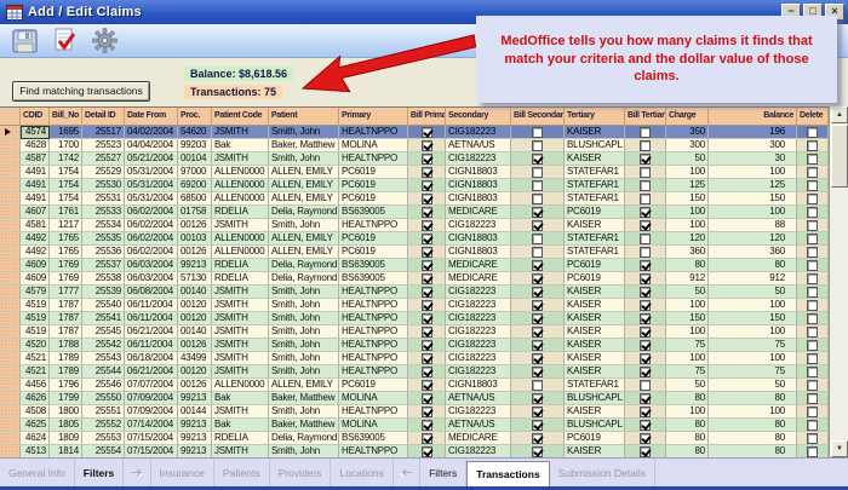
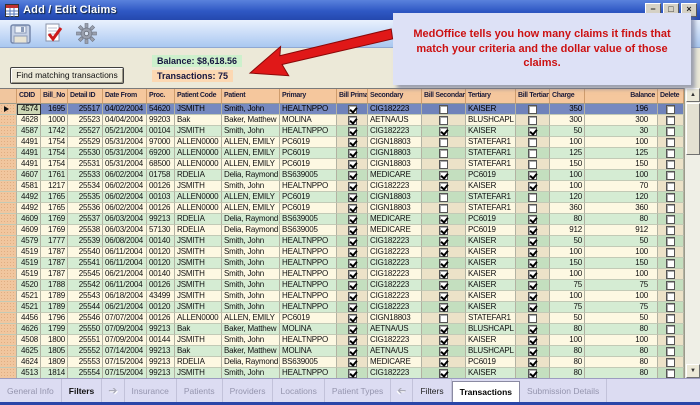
  Add / Edit Claims
  −
  □
  ×
  Find matching transactions
  Balance: $8,618.56
  Transactions: 75
  MedOffice tells you how many claims it finds that match your criteria and the dollar value of those claims.
  4574
  1695
  25517
  04/02/2004
  54620
  JSMITH
  Smith, John
  HEALTNPPO
  CIG182223
  KAISER
  350
  196
  4628
- 1700
+ 1000
  25523
  04/04/2004
  99203
  Bak
  Baker, Matthew
  MOLINA
  AETNA/US
  BLUSHCAPL
  300
  300
  4587
  1742
  25527
  05/21/2004
  00104
  JSMITH
  Smith, John
  HEALTNPPO
  CIG182223
  KAISER
  50
  30
  4491
  1754
  25529
  05/31/2004
  97000
  ALLEN0000
  ALLEN, EMILY
  PC6019
  CIGN18803
  STATEFAR1
  100
  100
  4491
  1754
  25530
  05/31/2004
  69200
  ALLEN0000
  ALLEN, EMILY
  PC6019
  CIGN18803
  STATEFAR1
  125
  125
  4491
  1754
  25531
  05/31/2004
  68500
  ALLEN0000
  ALLEN, EMILY
  PC6019
  CIGN18803
  STATEFAR1
  150
  150
  4607
  1761
  25533
  06/02/2004
  01758
  RDELIA
  Delia, Raymond
  BS639005
  MEDICARE
  PC6019
  100
  100
  4581
  1217
  25534
  06/02/2004
  00126
  JSMITH
  Smith, John
  HEALTNPPO
  CIG182223
  KAISER
  100
- 88
+ 70
  4492
  1765
  25535
  06/02/2004
  00103
  ALLEN0000
  ALLEN, EMILY
  PC6019
  CIGN18803
  STATEFAR1
  120
  120
  4492
  1765
  25536
  06/02/2004
  00126
  ALLEN0000
  ALLEN, EMILY
  PC6019
  CIGN18803
  STATEFAR1
  360
  360
  4609
  1769
  25537
  06/03/2004
  99213
  RDELIA
  Delia, Raymond
  BS639005
  MEDICARE
  PC6019
  80
  80
  4609
  1769
  25538
  06/03/2004
  57130
  RDELIA
  Delia, Raymond
  BS639005
  MEDICARE
  PC6019
  912
  912
  4579
  1777
  25539
  06/08/2004
  00140
  JSMITH
  Smith, John
  HEALTNPPO
  CIG182223
  KAISER
  50
  50
  4519
  1787
  25540
  06/11/2004
  00120
  JSMITH
  Smith, John
  HEALTNPPO
  CIG182223
  KAISER
  100
  100
  4519
  1787
  25541
  06/11/2004
  00120
  JSMITH
  Smith, John
  HEALTNPPO
  CIG182223
  KAISER
  150
  150
  4519
  1787
  25545
  06/21/2004
  00140
  JSMITH
  Smith, John
  HEALTNPPO
  CIG182223
  KAISER
  100
  100
  4520
  1788
  25542
  06/11/2004
  00126
  JSMITH
  Smith, John
  HEALTNPPO
  CIG182223
  KAISER
  75
  75
  4521
  1789
  25543
  06/18/2004
  43499
  JSMITH
  Smith, John
  HEALTNPPO
  CIG182223
  KAISER
  100
  100
  4521
  1789
  25544
  06/21/2004
  00120
  JSMITH
  Smith, John
  HEALTNPPO
  CIG182223
  KAISER
  75
  75
  4456
  1796
  25546
  07/07/2004
  00126
  ALLEN0000
  ALLEN, EMILY
  PC6019
  CIGN18803
  STATEFAR1
  50
  50
  4626
  1799
  25550
  07/09/2004
  99213
  Bak
  Baker, Matthew
  MOLINA
  AETNA/US
  BLUSHCAPL
  80
  80
  4508
  1800
  25551
  07/09/2004
  00144
  JSMITH
  Smith, John
  HEALTNPPO
  CIG182223
  KAISER
  100
  100
  4625
  1805
  25552
  07/14/2004
  99213
  Bak
  Baker, Matthew
  MOLINA
  AETNA/US
  BLUSHCAPL
  80
  80
  4624
  1809
  25553
  07/15/2004
  99213
  RDELIA
  Delia, Raymond
  BS639005
  MEDICARE
  PC6019
  80
  80
  4513
  1814
  25554
  07/15/2004
  99213
  JSMITH
  Smith, John
  HEALTNPPO
  CIG182223
  KAISER
  80
  80
  General Info
  Filters
  ➔
  Insurance
  Patients
  Providers
  Locations
+ Patient Types
  Filters
  Transactions
  Submission Details
